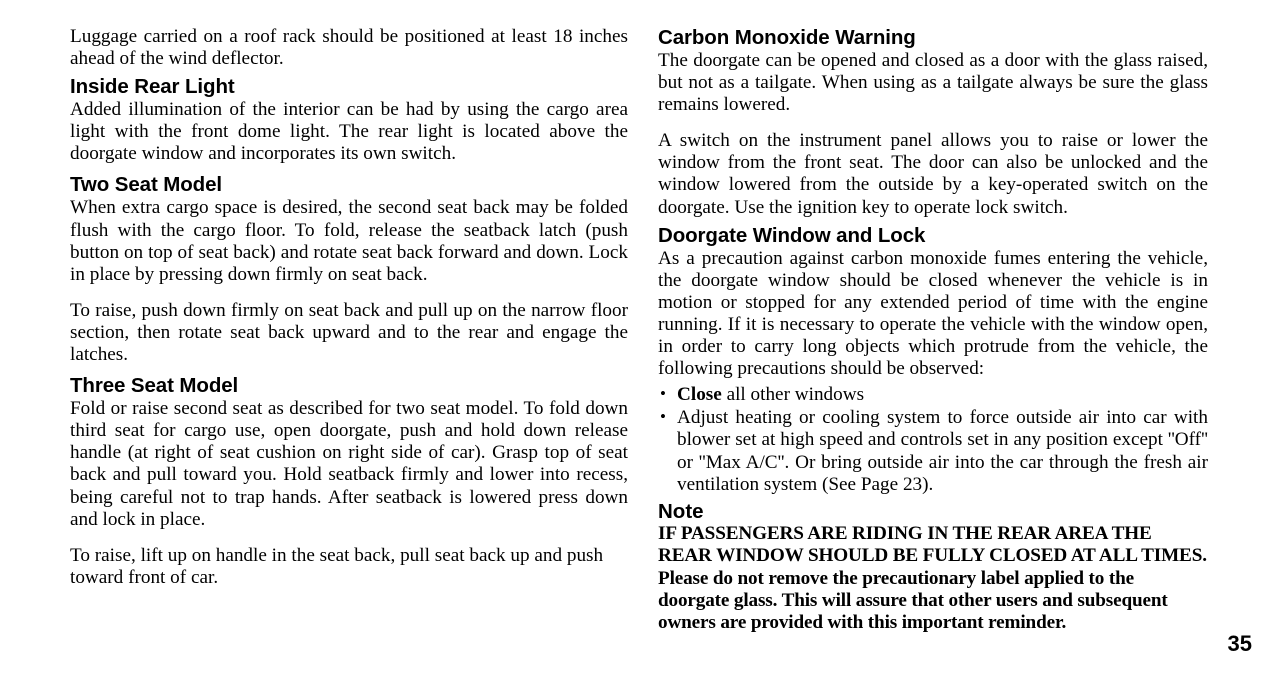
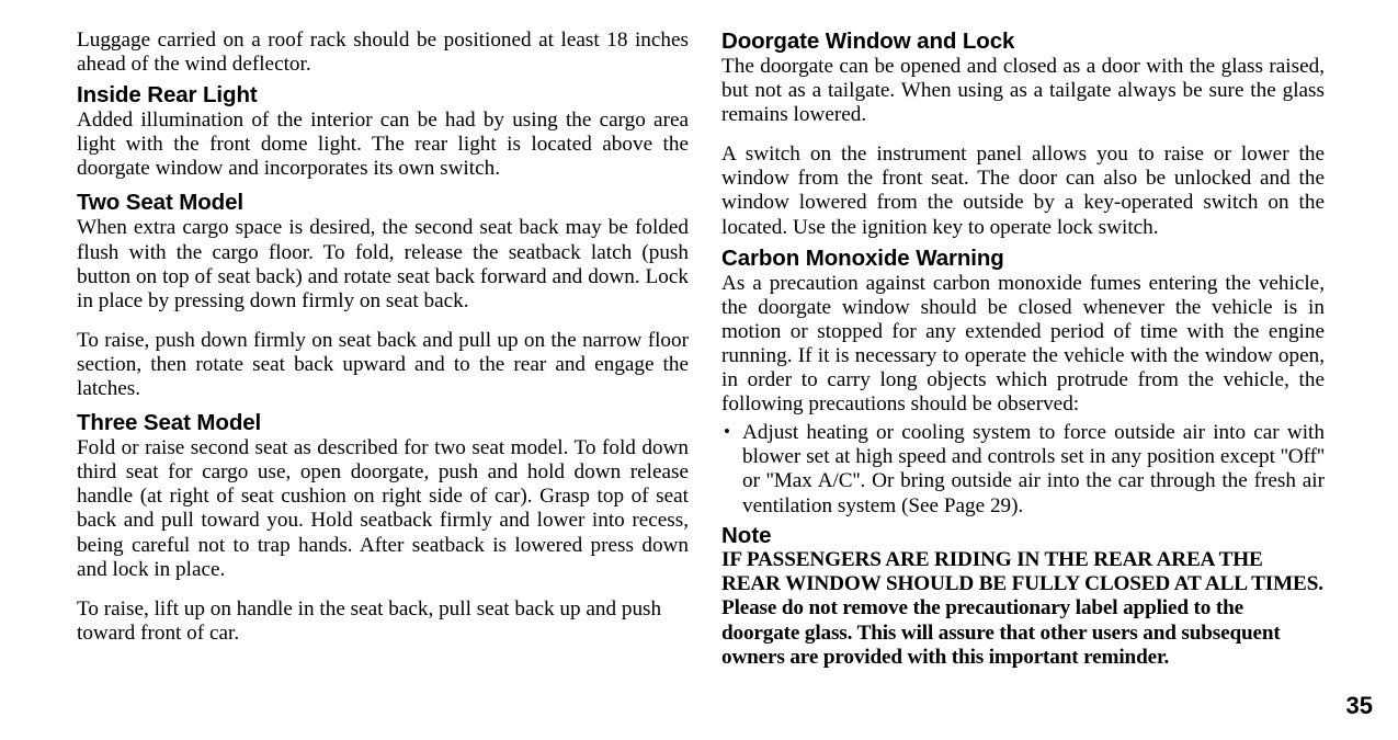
  Luggage carried on a roof rack should be positioned at least 18 inches ahead of the wind deflector.
  Inside Rear Light
  Added illumination of the interior can be had by using the cargo area light with the front dome light. The rear light is located above the doorgate window and incorporates its own switch.
  Two Seat Model
  When extra cargo space is desired, the second seat back may be folded flush with the cargo floor. To fold, release the seatback latch (push button on top of seat back) and rotate seat back forward and down. Lock in place by pressing down firmly on seat back.
  To raise, push down firmly on seat back and pull up on the narrow floor section, then rotate seat back upward and to the rear and engage the latches.
  Three Seat Model
  Fold or raise second seat as described for two seat model. To fold down third seat for cargo use, open doorgate, push and hold down release handle (at right of seat cushion on right side of car). Grasp top of seat back and pull toward you. Hold seatback firmly and lower into recess, being careful not to trap hands. After seatback is lowered press down and lock in place.
  To raise, lift up on handle in the seat back, pull seat back up and push toward front of car.
- Carbon Monoxide Warning
+ Doorgate Window and Lock
  The doorgate can be opened and closed as a door with the glass raised, but not as a tailgate. When using as a tailgate always be sure the glass remains lowered.
- A switch on the instrument panel allows you to raise or lower the window from the front seat. The door can also be unlocked and the window lowered from the outside by a key-operated switch on the doorgate. Use the ignition key to operate lock switch.
+ A switch on the instrument panel allows you to raise or lower the window from the front seat. The door can also be unlocked and the window lowered from the outside by a key-operated switch on the located. Use the ignition key to operate lock switch.
- Doorgate Window and Lock
+ Carbon Monoxide Warning
  As a precaution against carbon monoxide fumes entering the vehicle, the doorgate window should be closed whenever the vehicle is in motion or stopped for any extended period of time with the engine running. If it is necessary to operate the vehicle with the window open, in order to carry long objects which protrude from the vehicle, the following precautions should be observed:
- Close all other windows
- Adjust heating or cooling system to force outside air into car with blower set at high speed and controls set in any position except ''Off'' or ''Max A/C''. Or bring outside air into the car through the fresh air ventilation system (See Page 23).
+ Adjust heating or cooling system to force outside air into car with blower set at high speed and controls set in any position except ''Off'' or ''Max A/C''. Or bring outside air into the car through the fresh air ventilation system (See Page 29).
  Note
  IF PASSENGERS ARE RIDING IN THE REAR AREA THE REAR WINDOW SHOULD BE FULLY CLOSED AT ALL TIMES. Please do not remove the precautionary label applied to the doorgate glass. This will assure that other users and subsequent owners are provided with this important reminder.
  35
